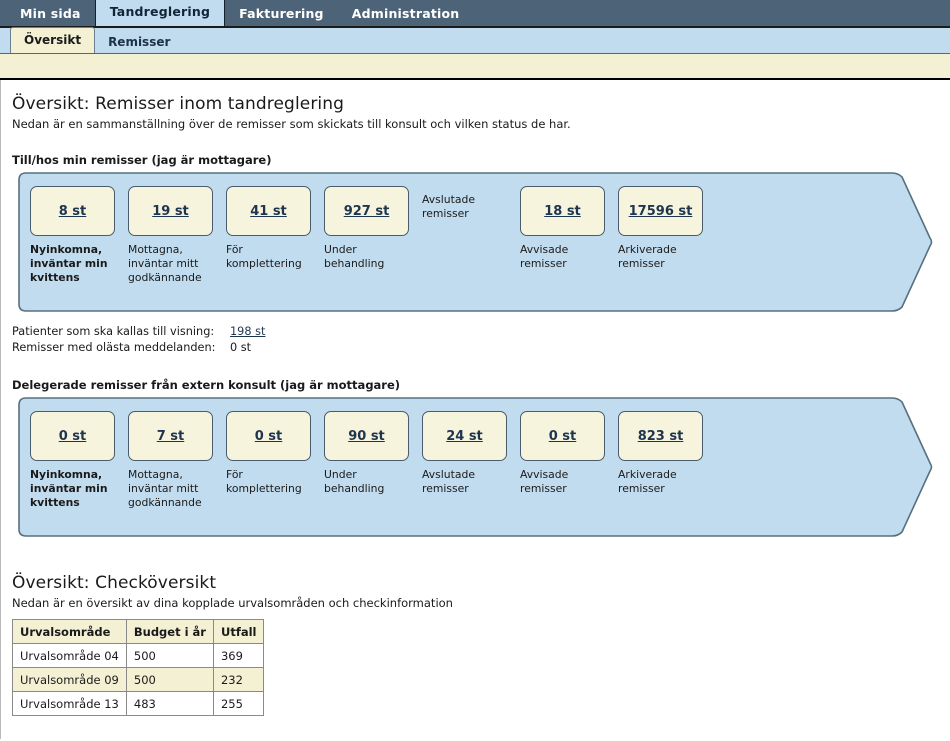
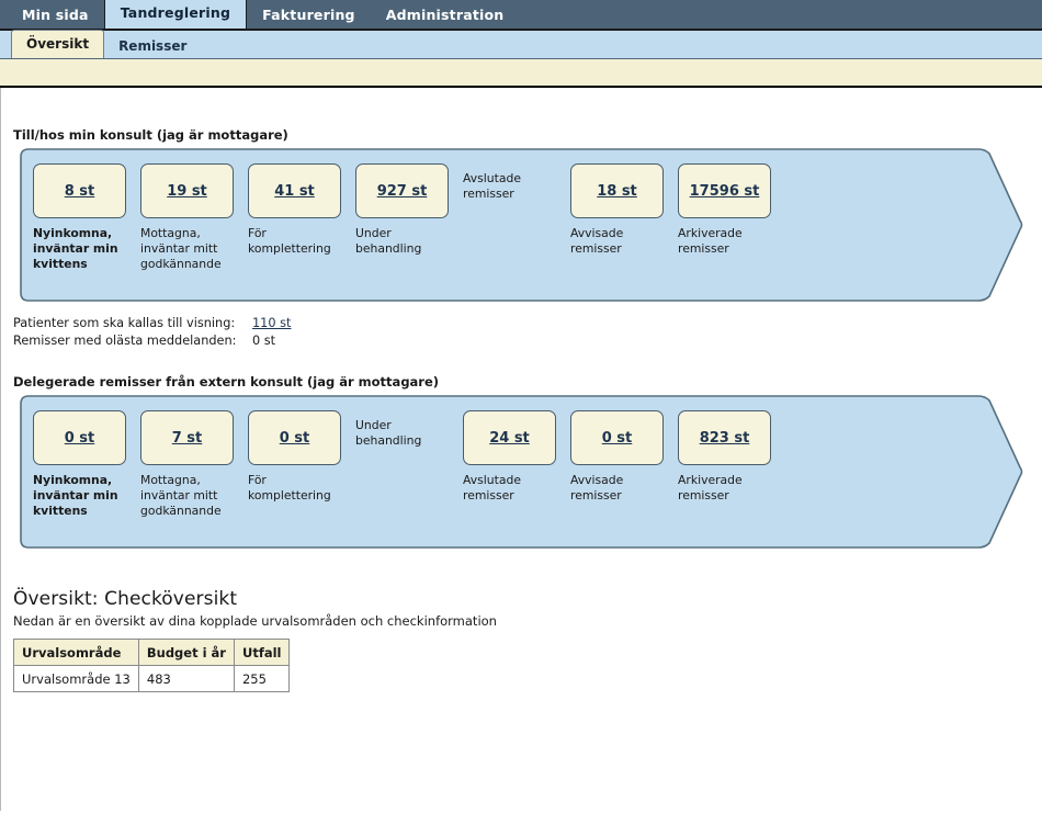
  Min sida
  Tandreglering
  Fakturering
  Administration
  Översikt
  Remisser
- Översikt: Remisser inom tandreglering
- Nedan är en sammanställning över de remisser som skickats till konsult och vilken status de har.
- Till/hos min remisser (jag är mottagare)
+ Till/hos min konsult (jag är mottagare)
  8 st
  Nyinkomna, inväntar min kvittens
  19 st
  Mottagna, inväntar mitt godkännande
  41 st
  För komplettering
  927 st
  Under behandling
  Avslutade remisser
  18 st
  Avvisade remisser
  17596 st
  Arkiverade remisser
  Patienter som ska kallas till visning:
- 198 st
+ 110 st
  Remisser med olästa meddelanden:
  0 st
  Delegerade remisser från extern konsult (jag är mottagare)
  0 st
  Nyinkomna, inväntar min kvittens
  7 st
  Mottagna, inväntar mitt godkännande
  0 st
  För komplettering
- 90 st
  Under behandling
  24 st
  Avslutade remisser
  0 st
  Avvisade remisser
  823 st
  Arkiverade remisser
  Översikt: Checköversikt
  Nedan är en översikt av dina kopplade urvalsområden och checkinformation
  Urvalsområde	Budget i år	Utfall
- Urvalsområde 04	500	369
- Urvalsområde 09	500	232
  Urvalsområde 13	483	255
